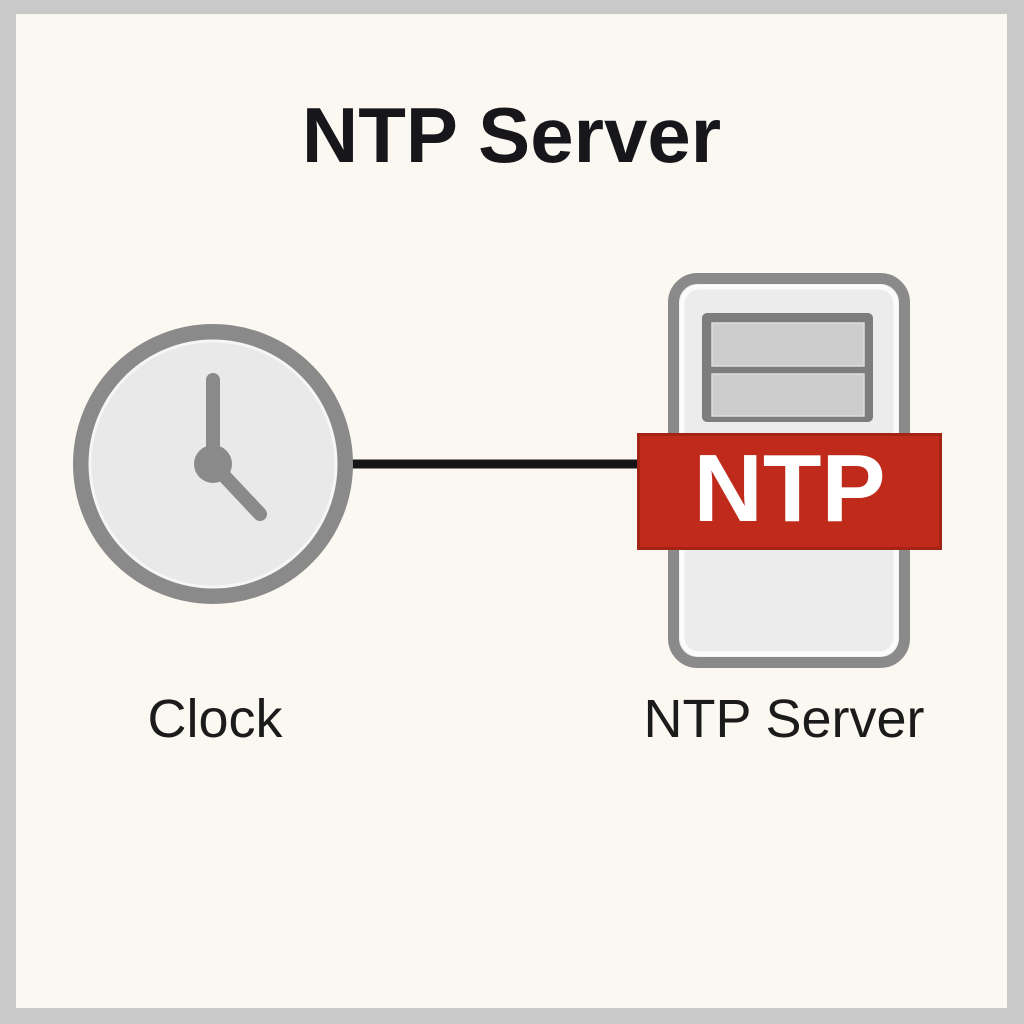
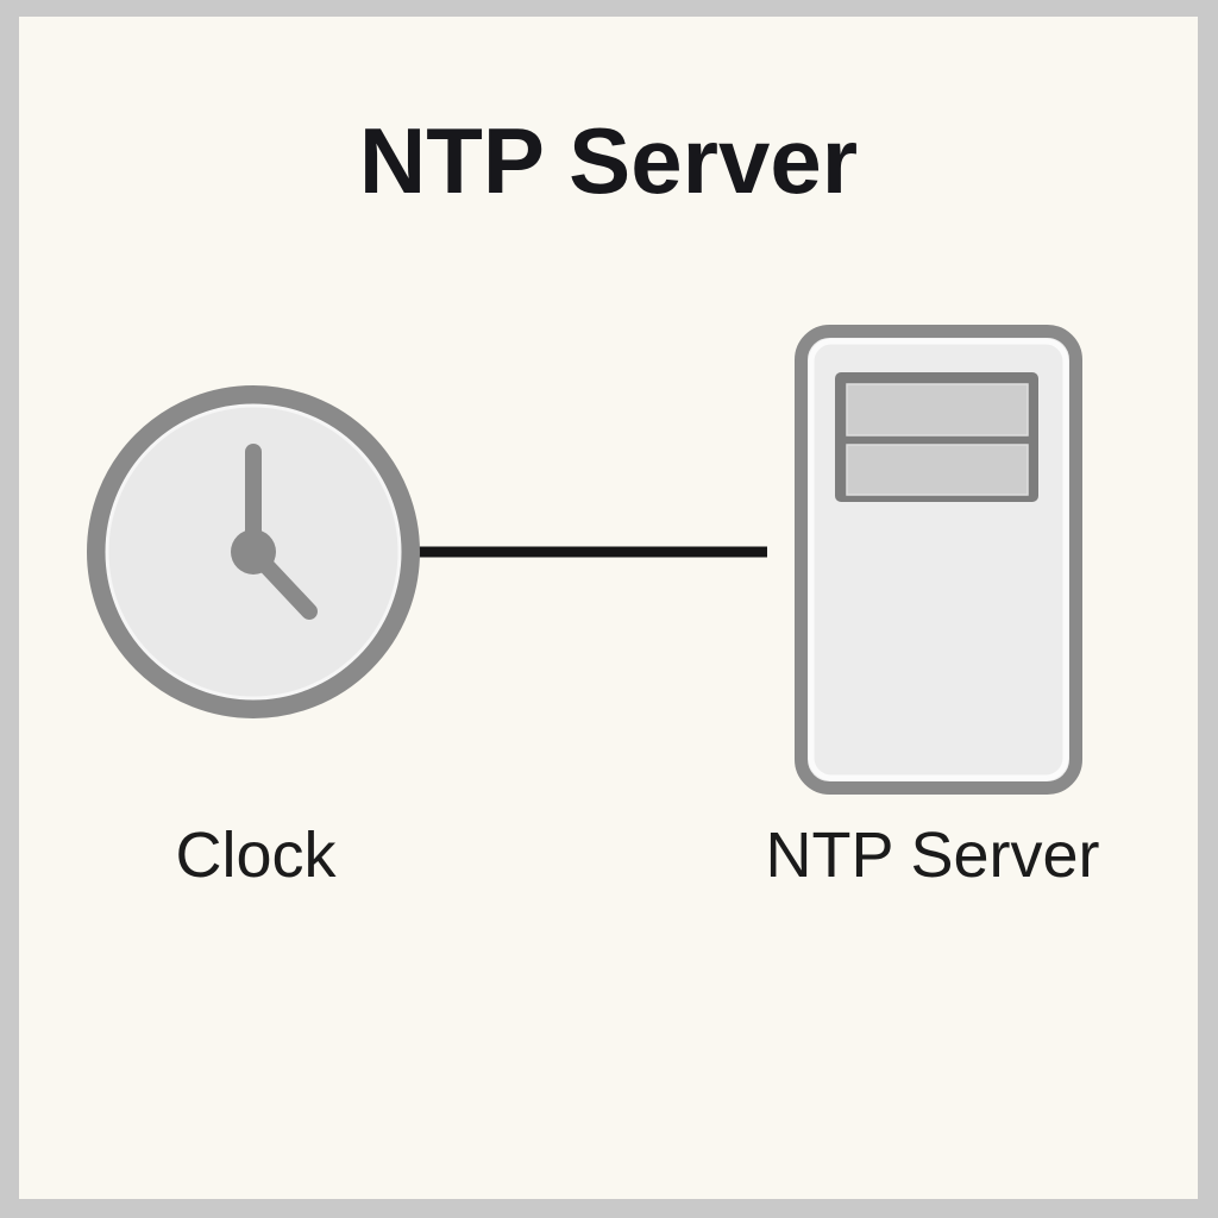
  NTP Server
- NTP
  Clock
  NTP Server
